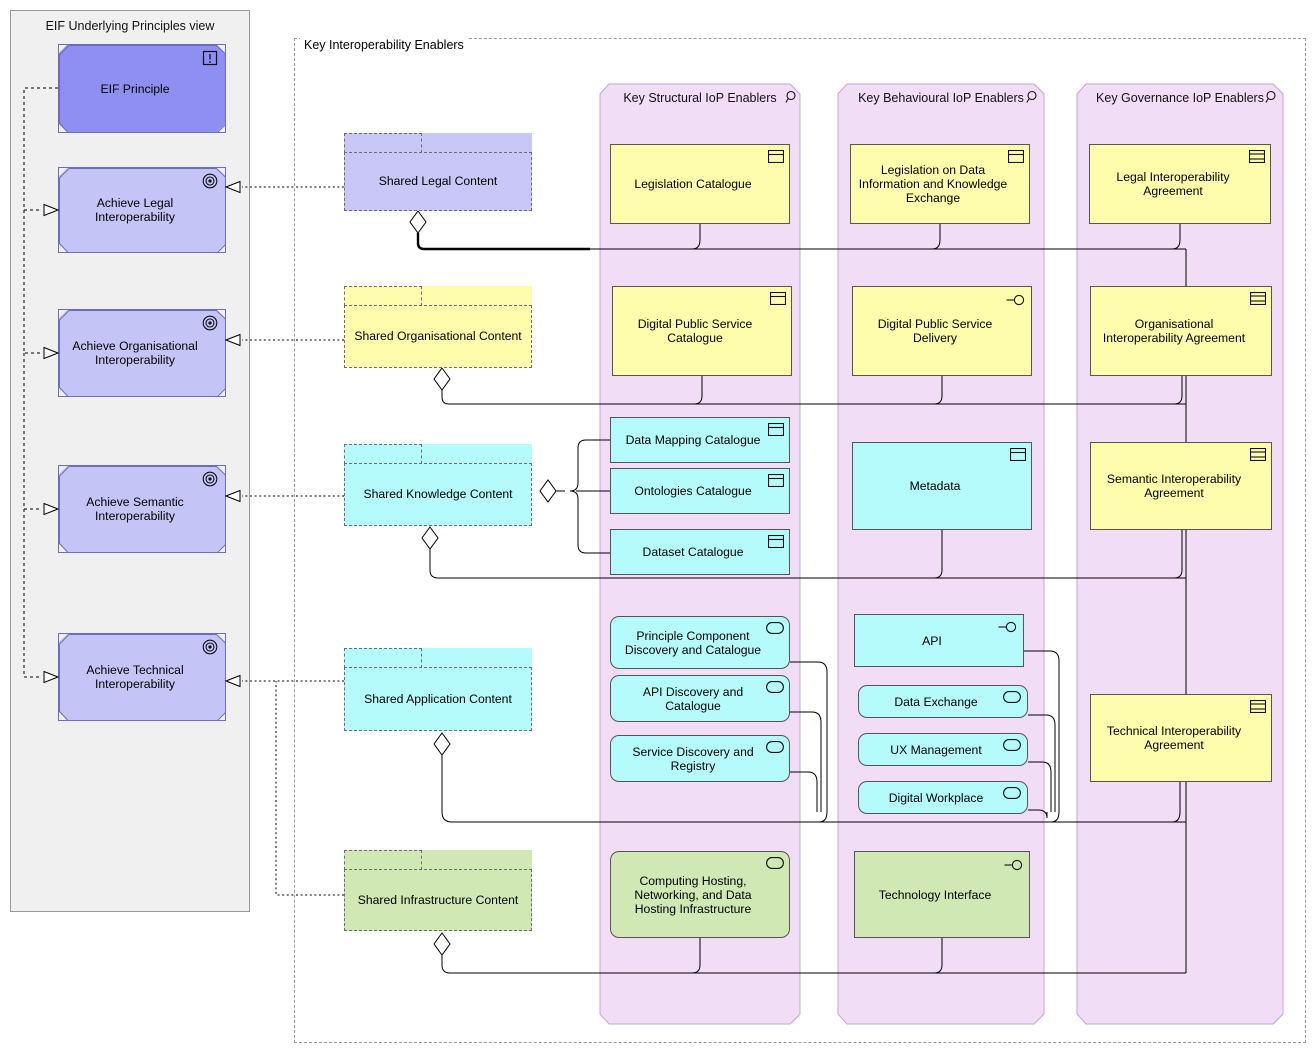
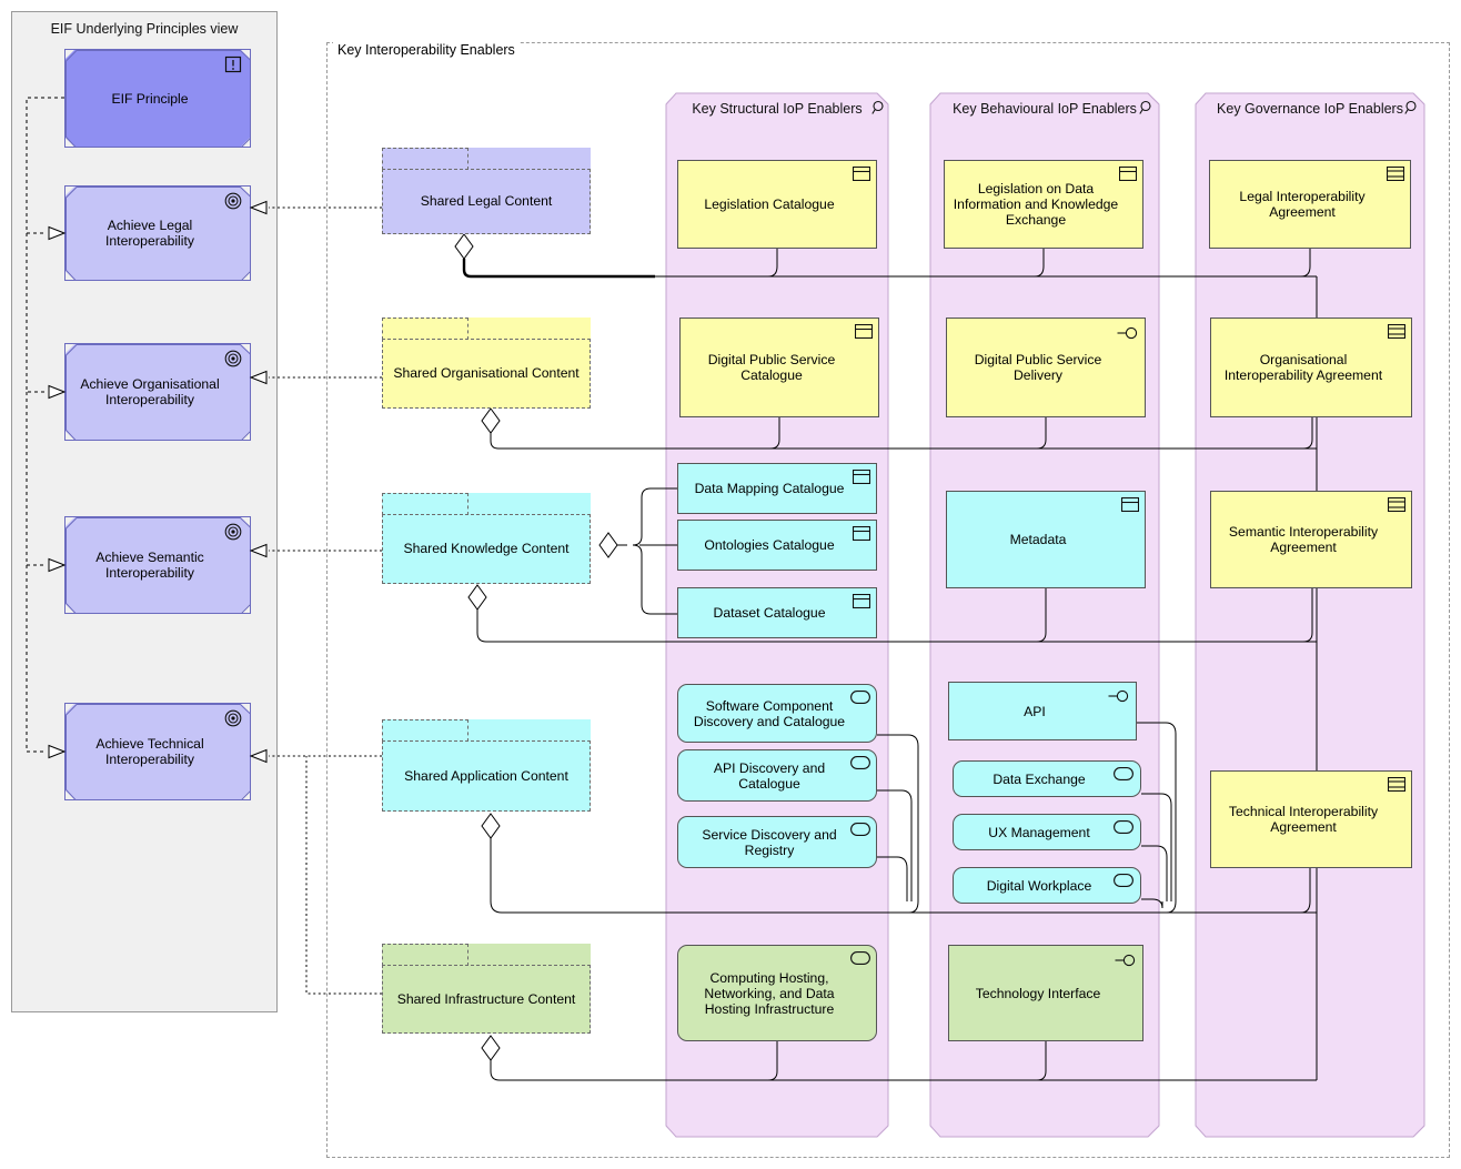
  EIF Underlying Principles view
  EIF Principle
  Achieve Legal Interoperability
  Achieve Organisational Interoperability
  Achieve Semantic Interoperability
  Achieve Technical Interoperability
  Key Interoperability Enablers
  Key Structural IoP Enablers
  Key Behavioural IoP Enablers
  Key Governance IoP Enablers
  Shared Legal Content
  Shared Organisational Content
  Shared Knowledge Content
  Shared Application Content
  Shared Infrastructure Content
  Legislation Catalogue
  Digital Public Service Catalogue
  Data Mapping Catalogue
  Ontologies Catalogue
  Dataset Catalogue
- Principle Component Discovery and Catalogue
+ Software Component Discovery and Catalogue
  API Discovery and Catalogue
  Service Discovery and Registry
  Computing Hosting, Networking, and Data Hosting Infrastructure
  Legislation on Data Information and Knowledge Exchange
  Digital Public Service Delivery
  Metadata
  API
  Data Exchange
  UX Management
  Digital Workplace
  Technology Interface
  Legal Interoperability Agreement
  Organisational Interoperability Agreement
  Semantic Interoperability Agreement
  Technical Interoperability Agreement
